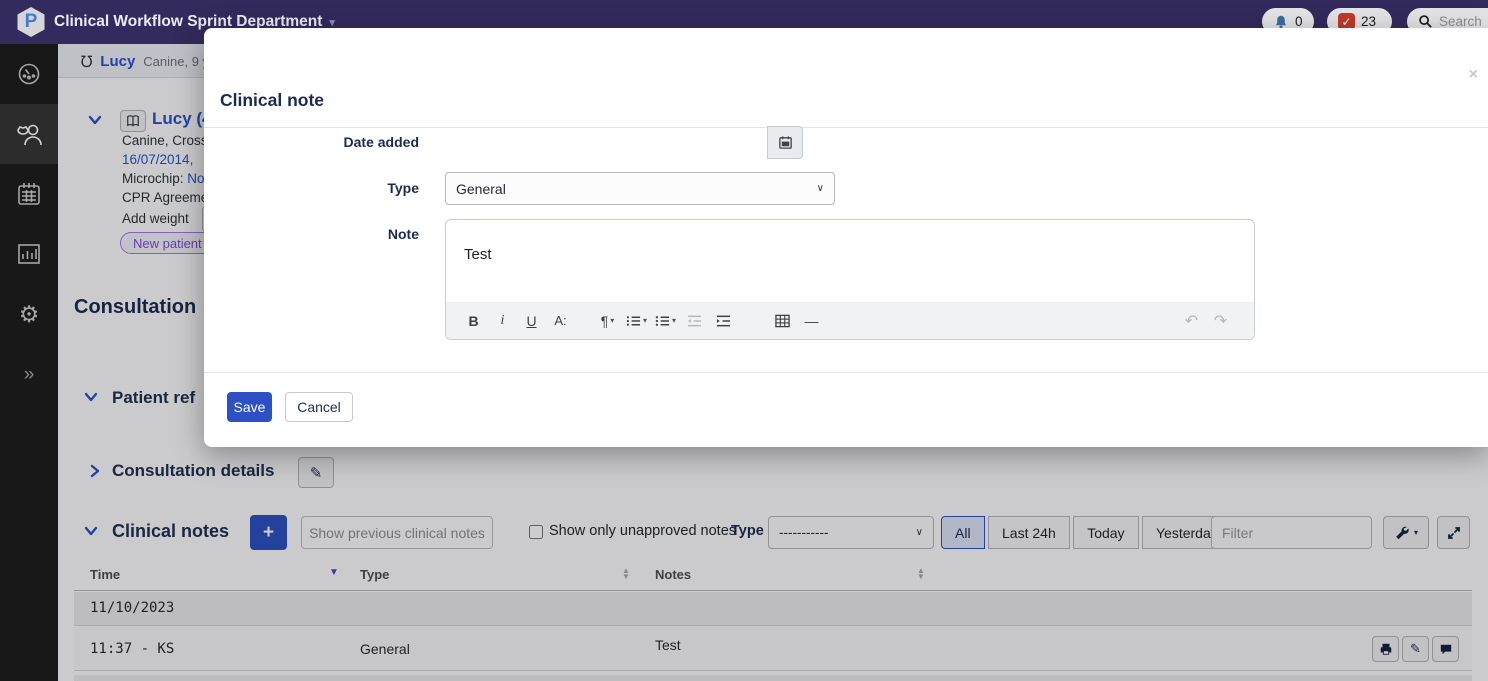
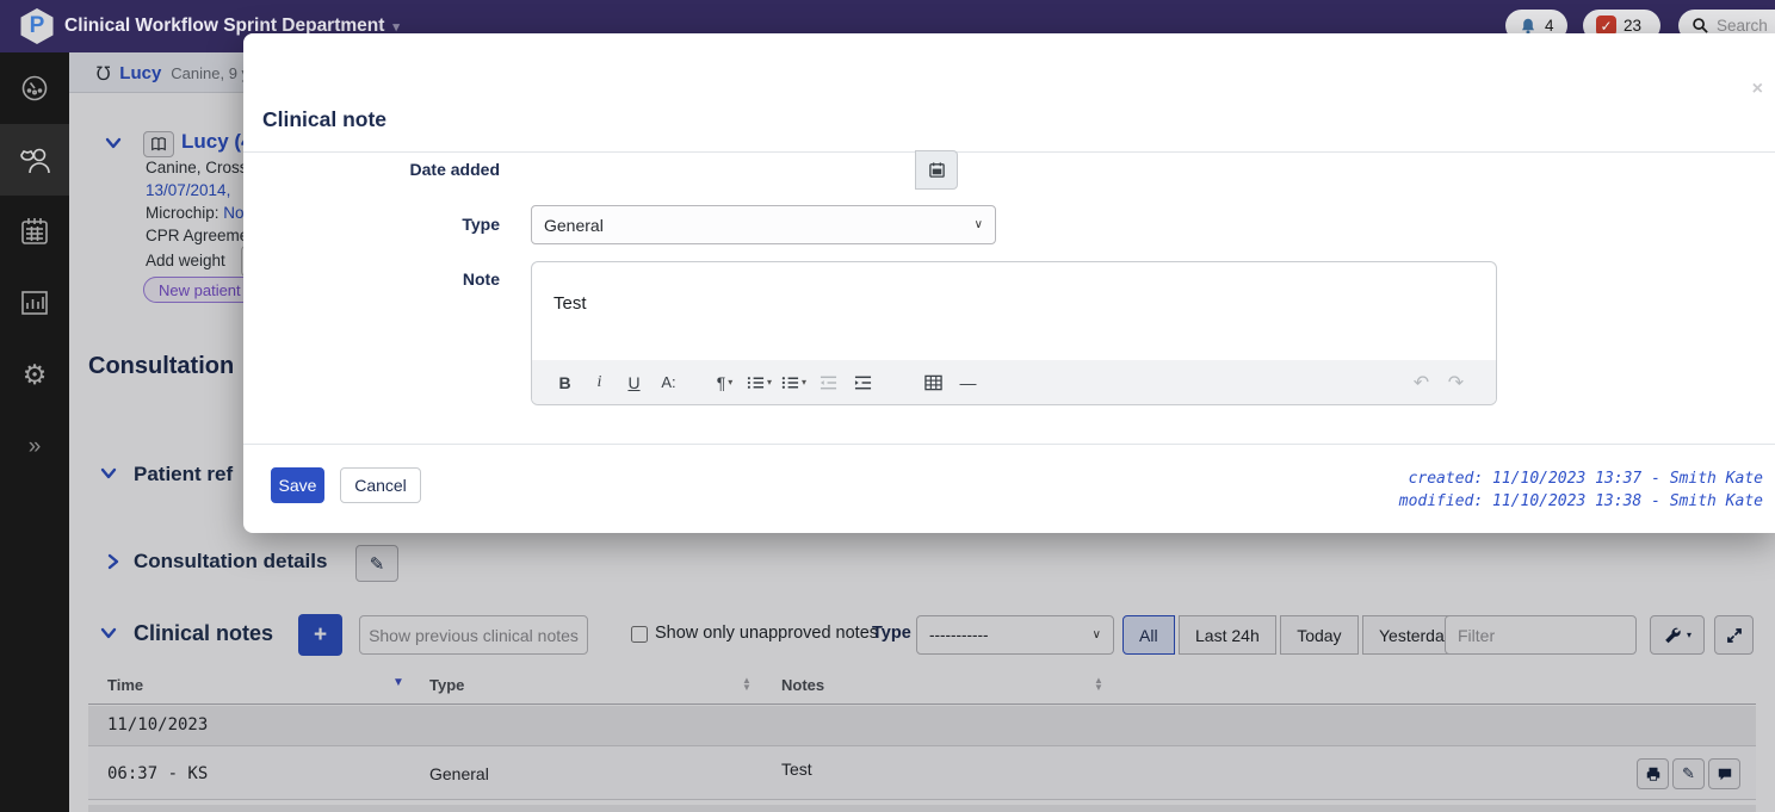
  P
  Clinical Workflow Sprint Department
  ▾
- 0
+ 4
  ✓
  23
  Search
  ⚙
  »
  ℧
  Lucy
  Canine, 9
  Lucy (
  Canine, Cros
- 16/07/2014,
+ 13/07/2014,
  Microchip: No
  CPR Agreem
  Add weight
  New patient
  Consultation
  Patient ref
  Consultation details
  ✎
  Clinical notes
  +
  Show previous clinical notes
  Show only unapproved notes
  Type
  -----------
  ∨
  All
  Last 24h
  Today
  Yesterda
  Filter
  ▾
  Time
  ▼
  Type
  ▲
  ▼
  Notes
  ▲
  ▼
  11/10/2023
- 11:37 - KS
+ 06:37 - KS
  General
  Test
  ✎
  Clinical note
  ×
  Date added
  Type
  General
  ∨
  Note
  Test
  B
  i
  U
  A:
  ¶
  ▾
  ▾
  ▾
  —
  ↶
  ↷
  Save
  Cancel
+ created: 11/10/2023 13:37 - Smith Kate
+ modified: 11/10/2023 13:38 - Smith Kate
